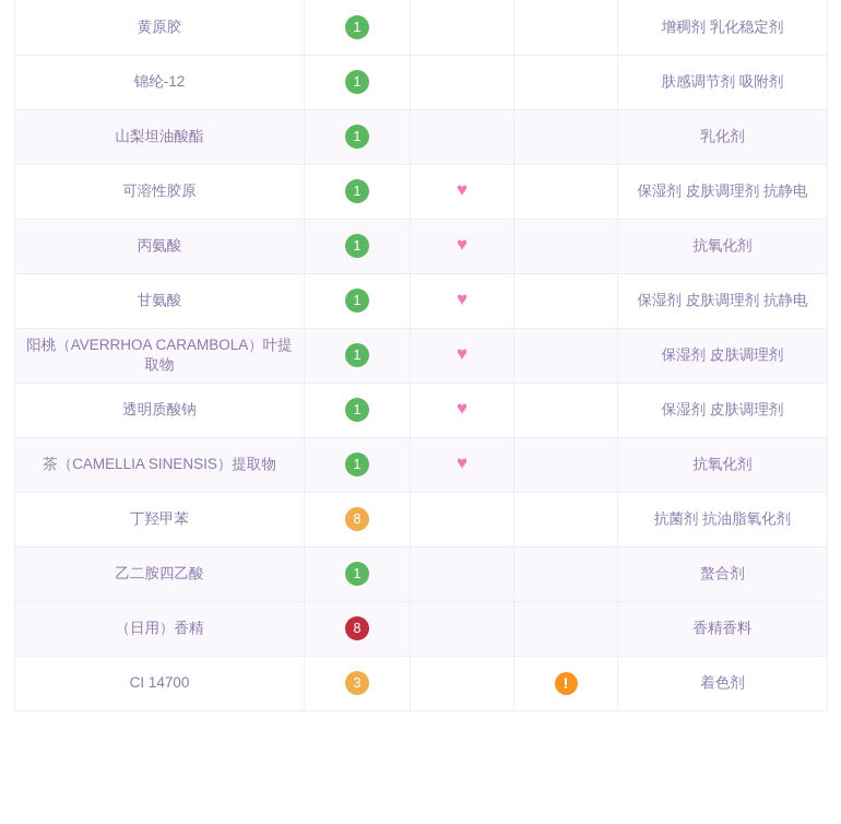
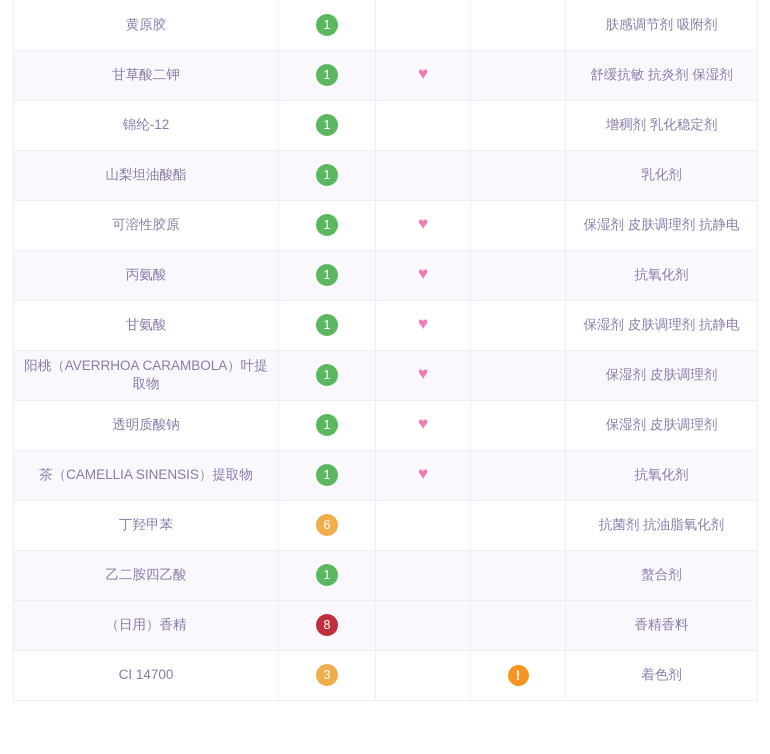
- 黄原胶	1			增稠剂 乳化稳定剂
+ 黄原胶	1			肤感调节剂 吸附剂
+ 甘草酸二钾	1	♥		舒缓抗敏 抗炎剂 保湿剂
- 锦纶-12	1			肤感调节剂 吸附剂
+ 锦纶-12	1			增稠剂 乳化稳定剂
  山梨坦油酸酯	1			乳化剂
  可溶性胶原	1	♥		保湿剂 皮肤调理剂 抗静电
  丙氨酸	1	♥		抗氧化剂
  甘氨酸	1	♥		保湿剂 皮肤调理剂 抗静电
  阳桃（AVERRHOA CARAMBOLA）叶提取物	1	♥		保湿剂 皮肤调理剂
  透明质酸钠	1	♥		保湿剂 皮肤调理剂
  茶（CAMELLIA SINENSIS）提取物	1	♥		抗氧化剂
- 丁羟甲苯	8			抗菌剂 抗油脂氧化剂
+ 丁羟甲苯	6			抗菌剂 抗油脂氧化剂
  乙二胺四乙酸	1			螯合剂
  （日用）香精	8			香精香料
  CI 14700	3		!	着色剂
